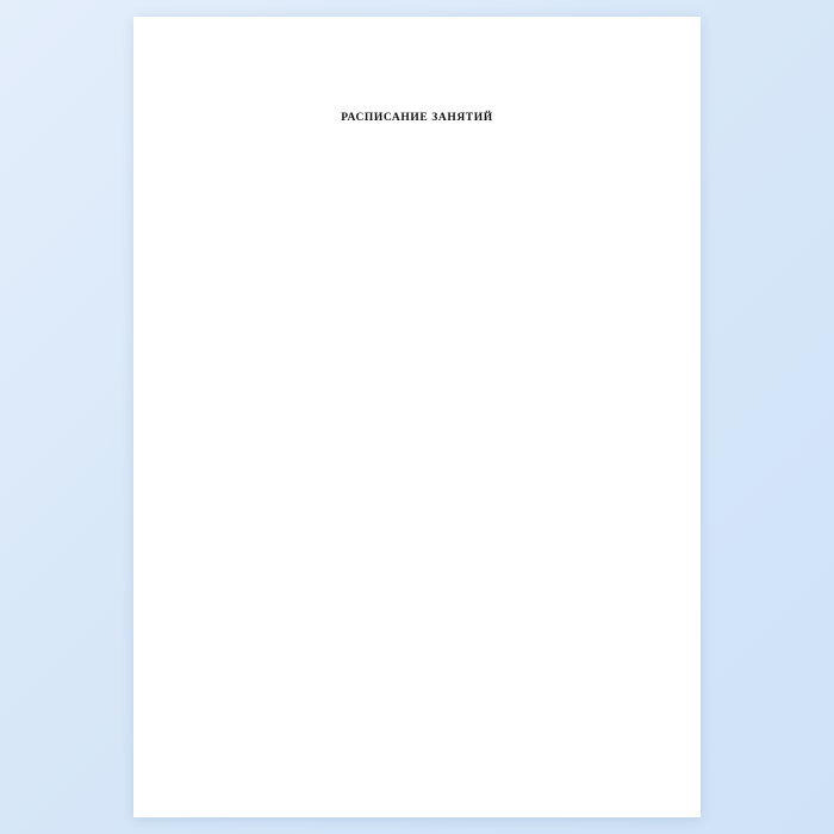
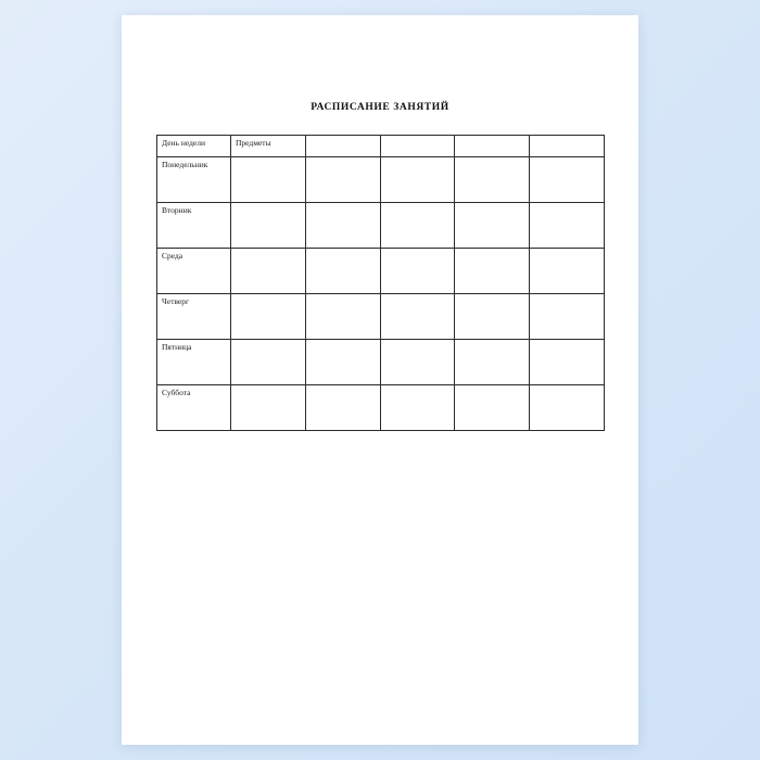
  РАСПИСАНИЕ ЗАНЯТИЙ
+ День недели	Предметы
+ Понедельник
+ Вторник
+ Среда
+ Четверг
+ Пятница
+ Суббота
